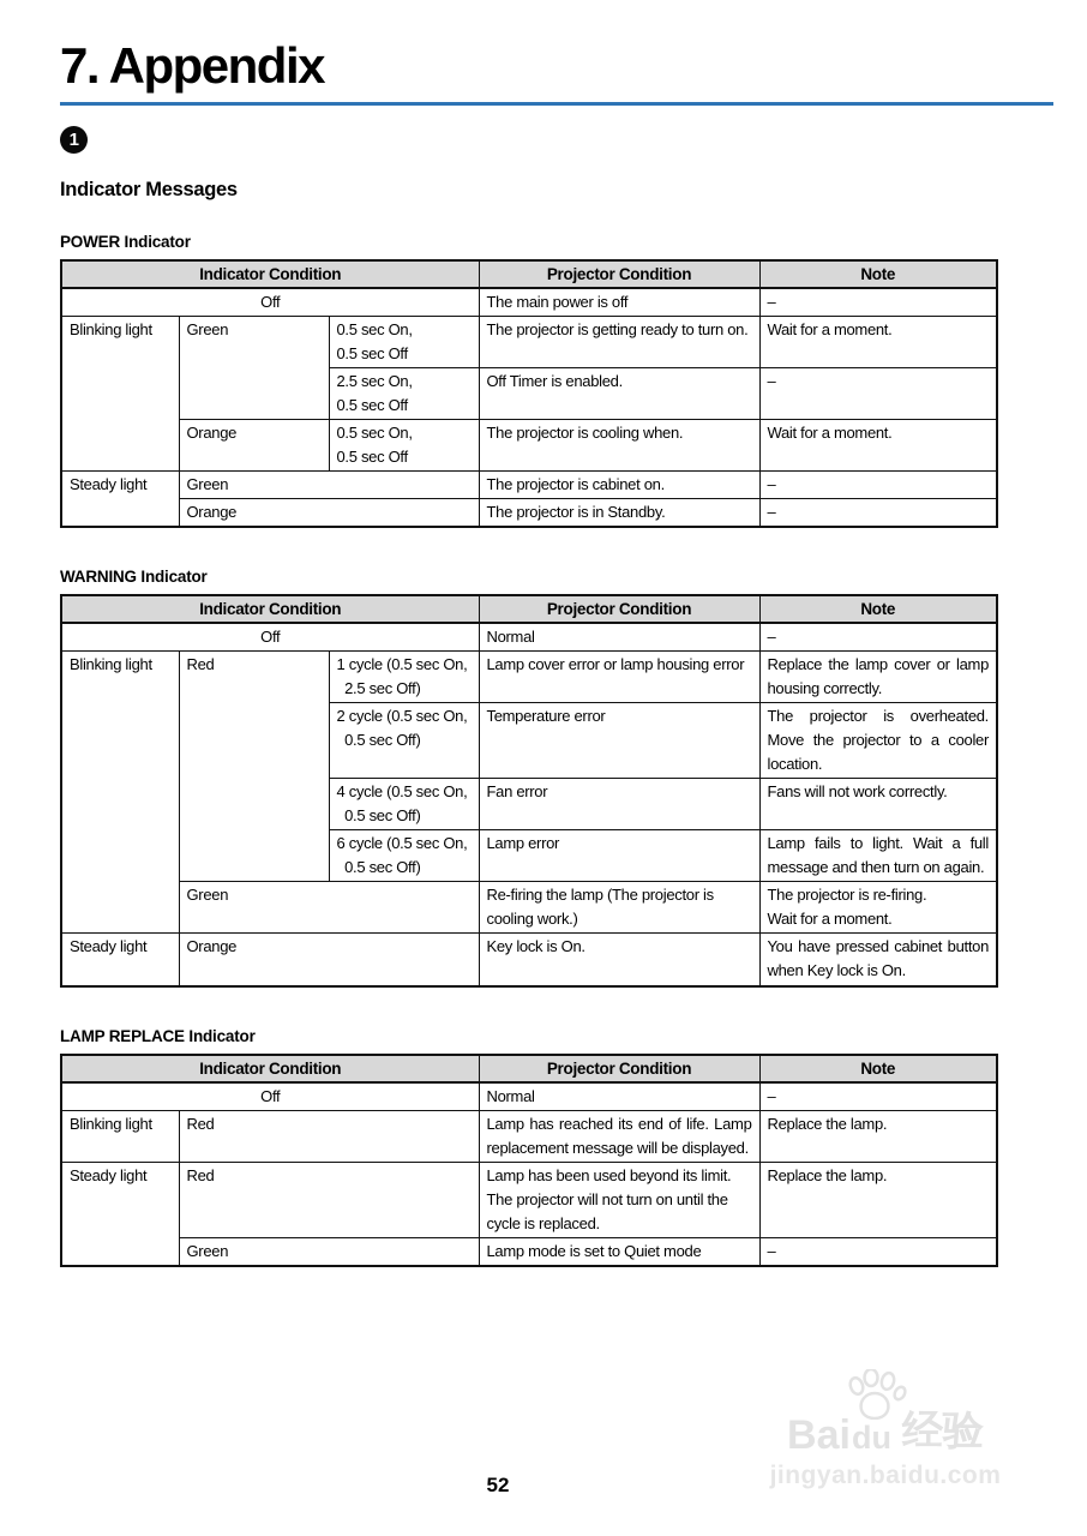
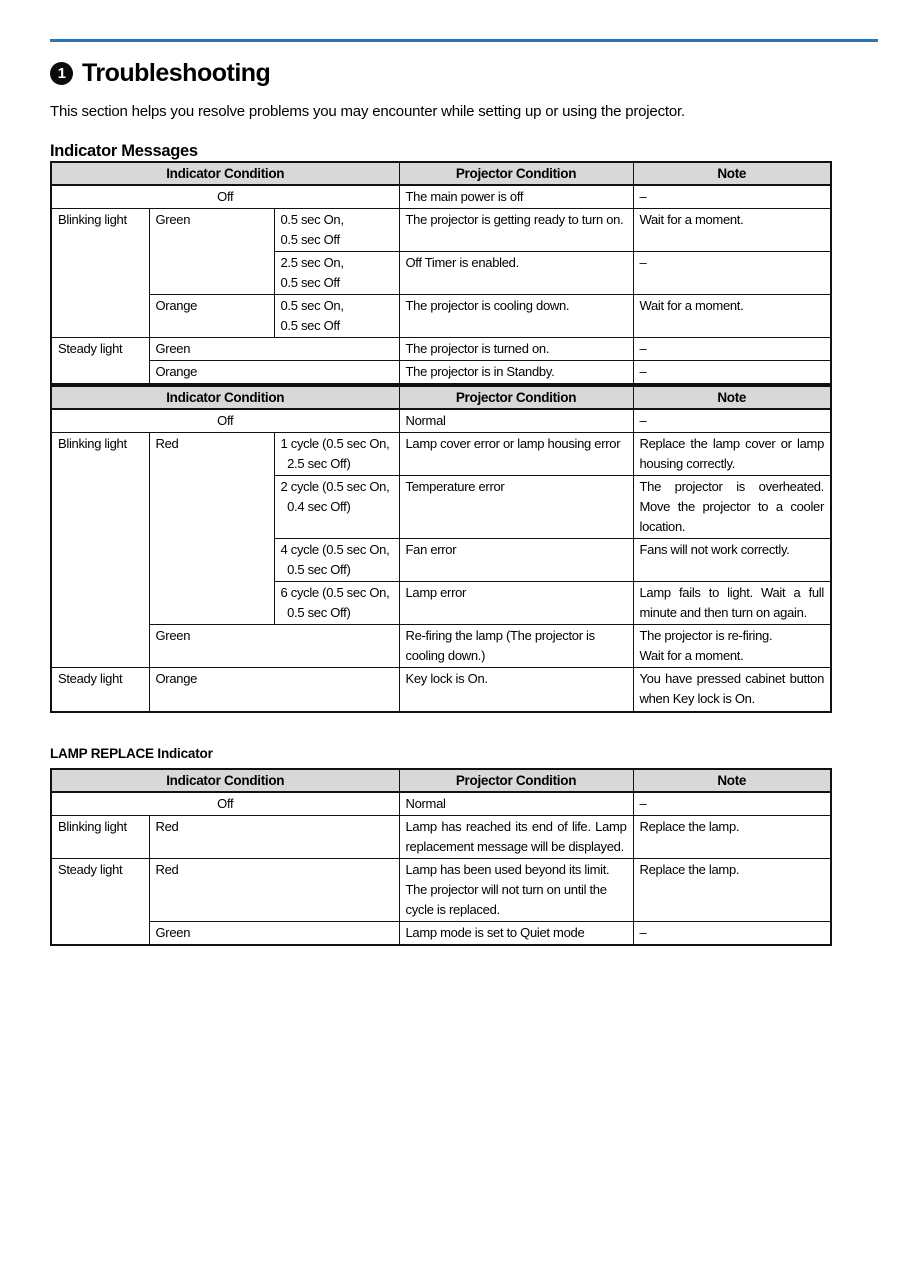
- 7. Appendix
  1
+ Troubleshooting
+ This section helps you resolve problems you may encounter while setting up or using the projector.
  Indicator Messages
- POWER Indicator
  Indicator Condition	Projector Condition	Note
  Off	The main power is off	–
  Blinking light	Green	0.5 sec On, 0.5 sec Off	The projector is getting ready to turn on.	Wait for a moment.
  2.5 sec On, 0.5 sec Off	Off Timer is enabled.	–
- Orange	0.5 sec On, 0.5 sec Off	The projector is cooling when.	Wait for a moment.
+ Orange	0.5 sec On, 0.5 sec Off	The projector is cooling down.	Wait for a moment.
- Steady light	Green	The projector is cabinet on.	–
+ Steady light	Green	The projector is turned on.	–
  Orange	The projector is in Standby.	–
- WARNING Indicator
  Indicator Condition	Projector Condition	Note
  Off	Normal	–
  Blinking light	Red	1 cycle (0.5 sec On, 2.5 sec Off)	Lamp cover error or lamp housing error	Replace the lamp cover or lamp housing correctly.
- 2 cycle (0.5 sec On, 0.5 sec Off)	Temperature error	The projector is overheated. Move the projector to a cooler location.
+ 2 cycle (0.5 sec On, 0.4 sec Off)	Temperature error	The projector is overheated. Move the projector to a cooler location.
  4 cycle (0.5 sec On, 0.5 sec Off)	Fan error	Fans will not work correctly.
- 6 cycle (0.5 sec On, 0.5 sec Off)	Lamp error	Lamp fails to light. Wait a full message and then turn on again.
+ 6 cycle (0.5 sec On, 0.5 sec Off)	Lamp error	Lamp fails to light. Wait a full minute and then turn on again.
- Green	Re-firing the lamp (The projector is cooling work.)	The projector is re-firing. Wait for a moment.
+ Green	Re-firing the lamp (The projector is cooling down.)	The projector is re-firing. Wait for a moment.
  Steady light	Orange	Key lock is On.	You have pressed cabinet button when Key lock is On.
  LAMP REPLACE Indicator
  Indicator Condition	Projector Condition	Note
  Off	Normal	–
  Blinking light	Red	Lamp has reached its end of life. Lamp replacement message will be displayed.	Replace the lamp.
  Steady light	Red	Lamp has been used beyond its limit. The projector will not turn on until the cycle is replaced.	Replace the lamp.
  Green	Lamp mode is set to Quiet mode	–
- Bai
- du
- 经验
- jingyan.baidu.com
- 52
